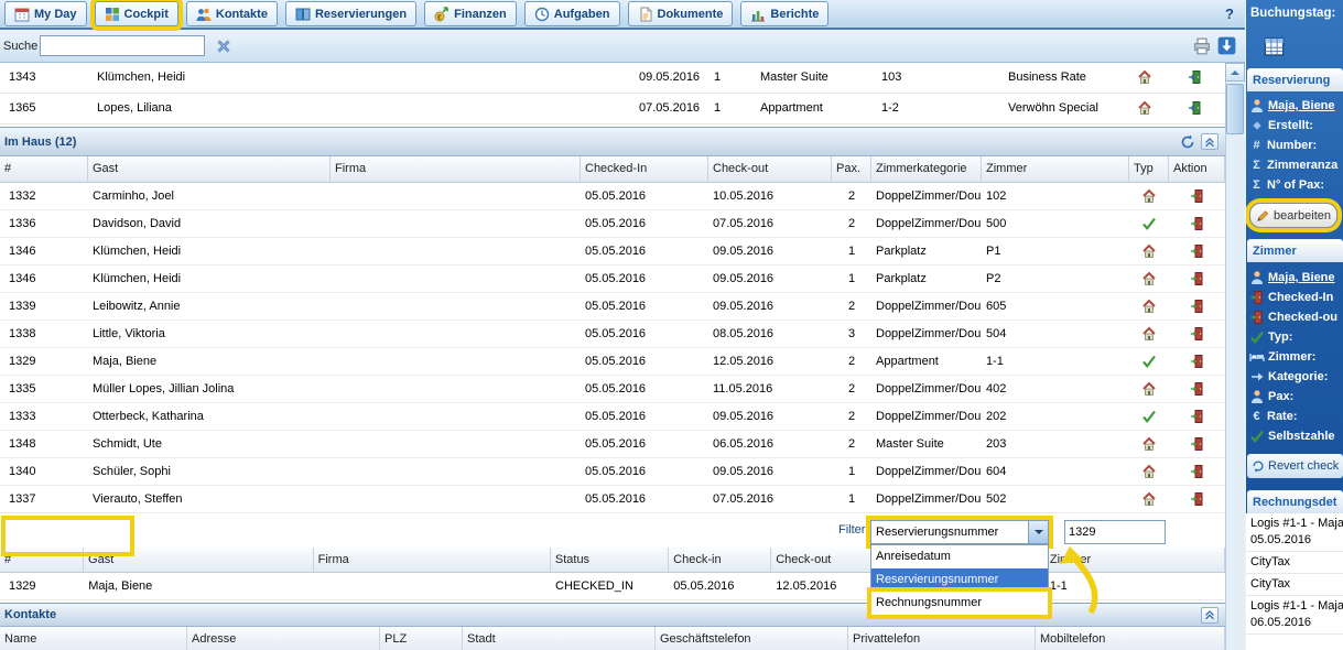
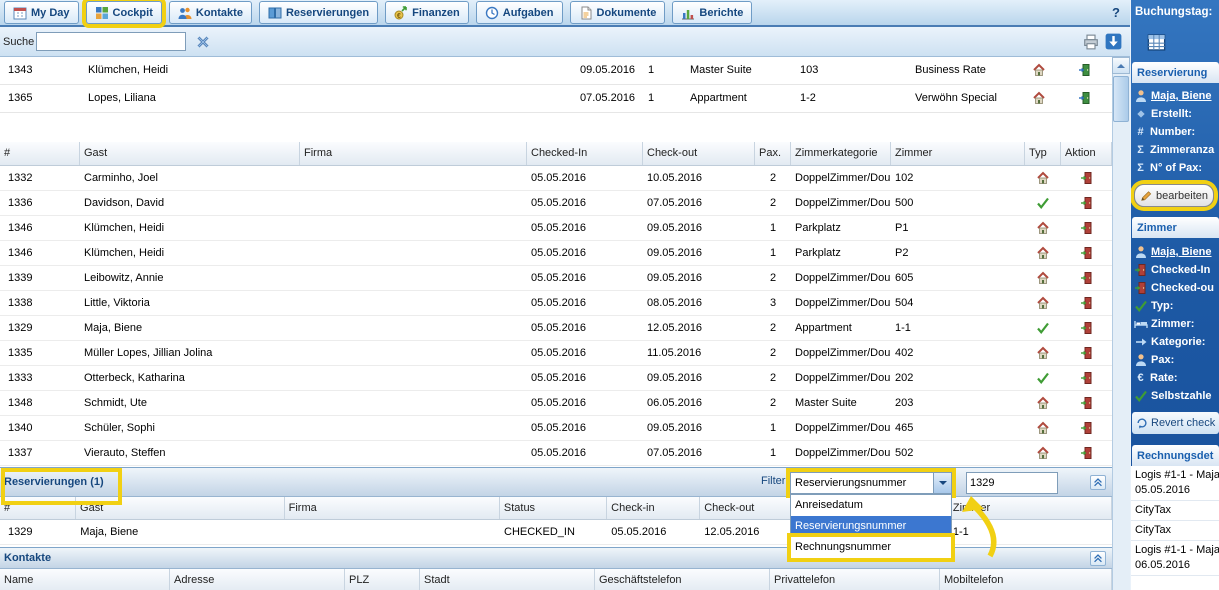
  My Day
  Cockpit
  Kontakte
  Reservierungen
  Finanzen
  Aufgaben
  Dokumente
  Berichte
  ?
  Suche
  1343
  Klümchen, Heidi
  09.05.2016
  1
  Master Suite
  103
  Business Rate
  1365
  Lopes, Liliana
  07.05.2016
  1
  Appartment
  1-2
  Verwöhn Special
- Im Haus (12)
  #
  Gast
  Firma
  Checked-In
  Check-out
  Pax.
  Zimmerkategorie
  Zimmer
  Typ
  Aktion
  1332
  Carminho, Joel
  05.05.2016
  10.05.2016
  2
  DoppelZimmer/Dou
  102
  1336
  Davidson, David
  05.05.2016
  07.05.2016
  2
  DoppelZimmer/Dou
  500
  1346
  Klümchen, Heidi
  05.05.2016
  09.05.2016
  1
  Parkplatz
  P1
  1346
  Klümchen, Heidi
  05.05.2016
  09.05.2016
  1
  Parkplatz
  P2
  1339
  Leibowitz, Annie
  05.05.2016
  09.05.2016
  2
  DoppelZimmer/Dou
  605
  1338
  Little, Viktoria
  05.05.2016
  08.05.2016
  3
  DoppelZimmer/Dou
  504
  1329
  Maja, Biene
  05.05.2016
  12.05.2016
  2
  Appartment
  1-1
  1335
  Müller Lopes, Jillian Jolina
  05.05.2016
  11.05.2016
  2
  DoppelZimmer/Dou
  402
  1333
  Otterbeck, Katharina
  05.05.2016
  09.05.2016
  2
  DoppelZimmer/Dou
  202
  1348
  Schmidt, Ute
  05.05.2016
  06.05.2016
  2
  Master Suite
  203
  1340
  Schüler, Sophi
  05.05.2016
  09.05.2016
  1
  DoppelZimmer/Dou
- 604
+ 465
  1337
  Vierauto, Steffen
  05.05.2016
  07.05.2016
  1
  DoppelZimmer/Dou
  502
+ Reservierungen (1)
  Filter
  Reservierungsnummer
  Anreisedatum
  Reservierungsnummer
  Rechnungsnummer
  1329
  #
  Gast
  Firma
  Status
  Check-in
  Check-out
  1329
  Maja, Biene
  CHECKED_IN
  05.05.2016
  12.05.2016
  1-1
  Kontakte
  Name
  Adresse
  PLZ
  Stadt
  Geschäftstelefon
  Privattelefon
  Mobiltelefon
  Buchungstag:
  Reservierung
  Maja, Biene
  Erstellt:
  #
  Number:
  Σ
  Zimmeranza
  Σ
  N° of Pax:
  bearbeiten
  Zimmer
  Maja, Biene
  Checked-In
  Checked-ou
  Typ:
  Zimmer:
  Kategorie:
  Pax:
  €
  Rate:
  Selbstzahle
  Revert check
  Rechnungsdet
  Logis #1-1 - Maja
  05.05.2016
  CityTax
  CityTax
  Logis #1-1 - Maja
  06.05.2016
